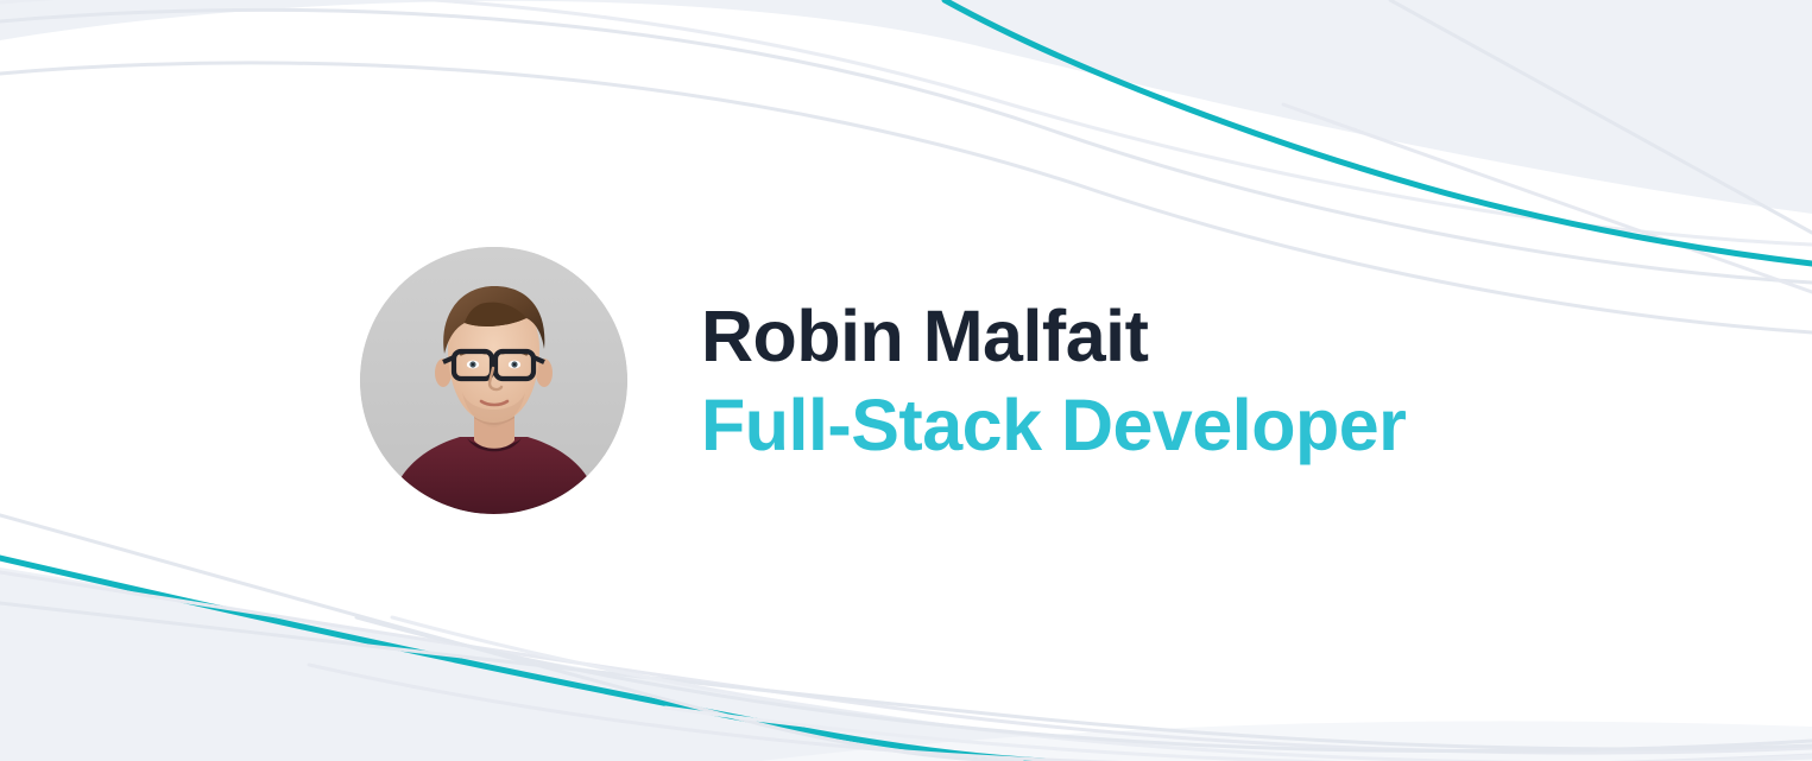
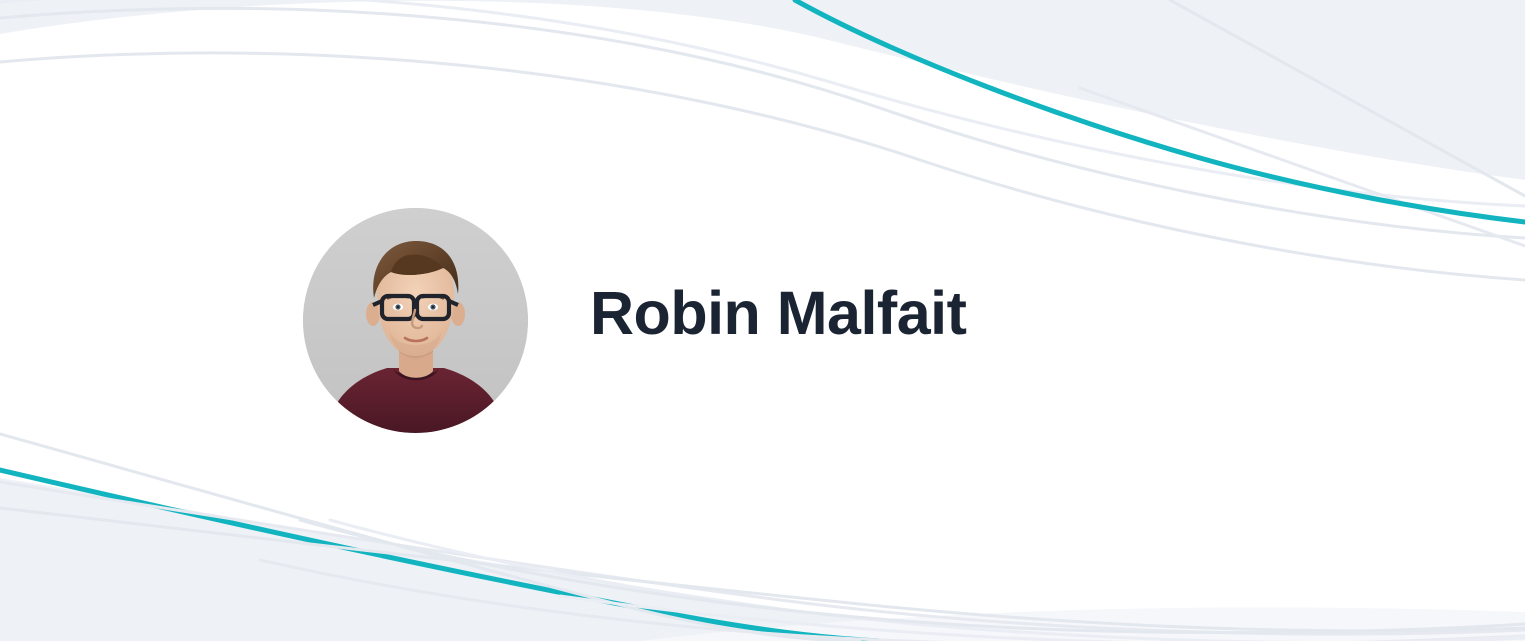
  Robin Malfait
- Full-Stack Developer
